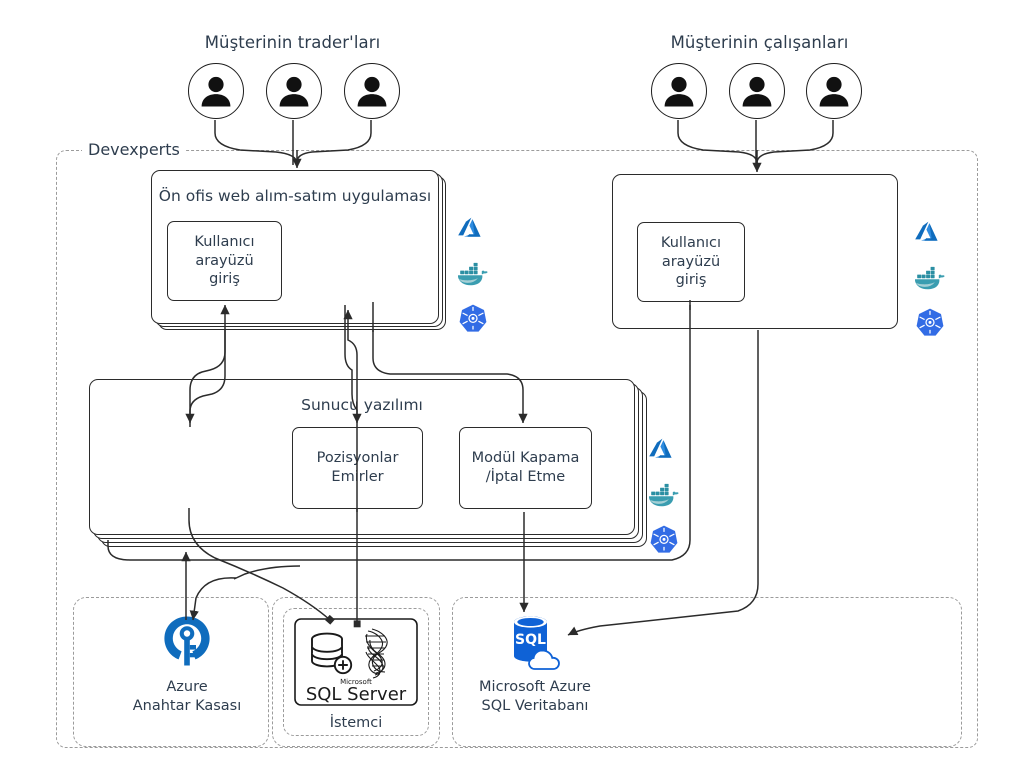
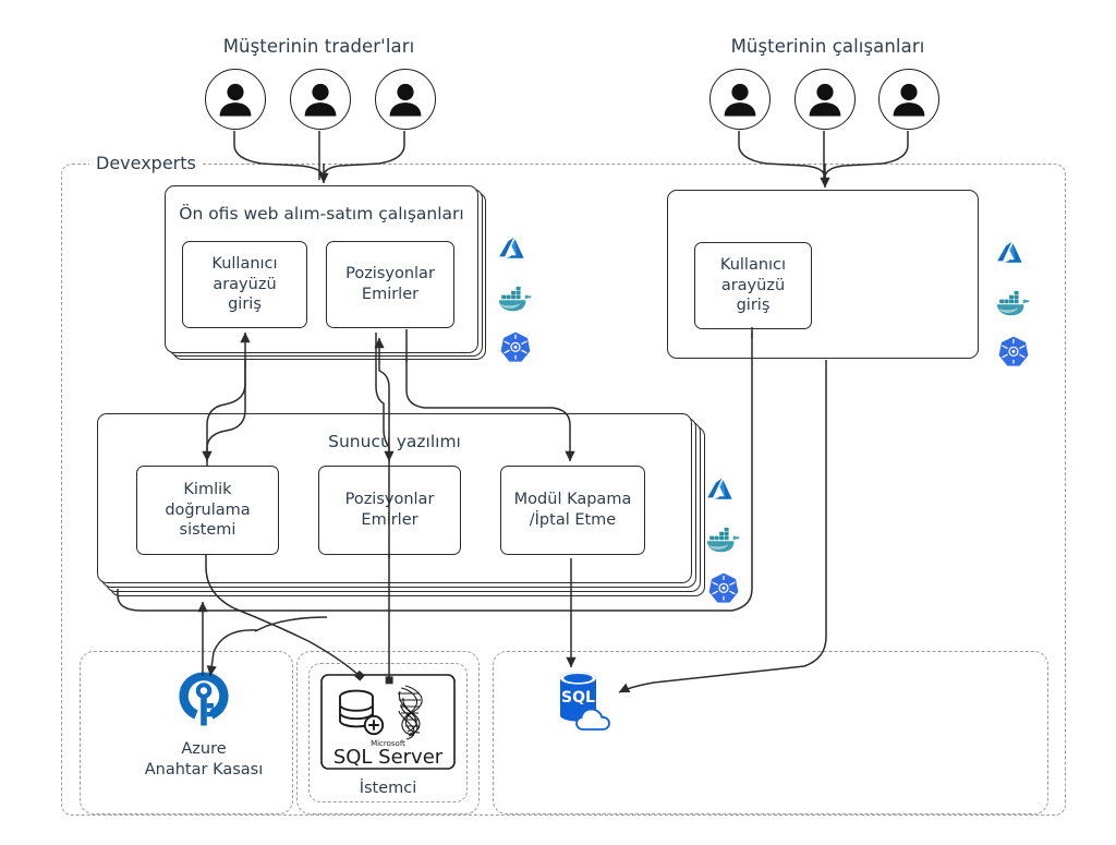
  Müşterinin trader'ları
  Müşterinin çalışanları
  Devexperts
- Ön ofis web alım-satım uygulaması
+ Ön ofis web alım-satım çalışanları
  Kullanıcı
  arayüzü
  giriş
+ Pozisyonlar
+ Emirler
  Kullanıcı
  arayüzü
  giriş
  Sunuc yazılımı
+ Kimlik
+ doğrulama
+ sistemi
  Pozisonlar
  Emrler
  Modül Kapama
  /İptal Etme
  Azure
  Anahtar Kasası
  Microsoft
  SQL Server
  İstemci
  SQL
- Microsoft Azure
- SQL Veritabanı
